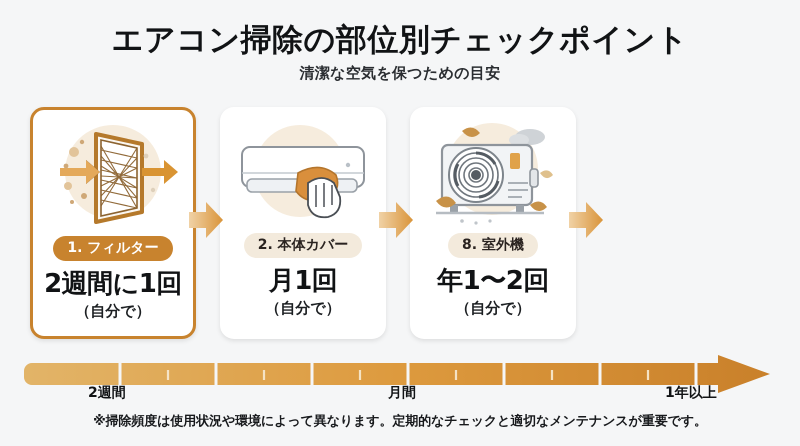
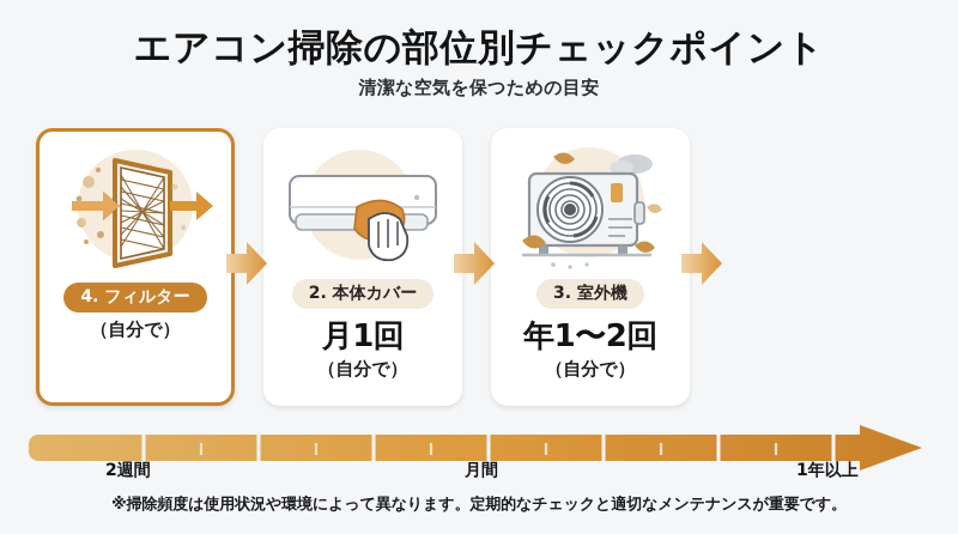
  エアコン掃除の部位別チェックポイント
  清潔な空気を保つための目安
- 1. フィルター
+ 4. フィルター
- 2週間に1回
  （自分で）
  2. 本体カバー
  月1回
  （自分で）
- 8. 室外機
+ 3. 室外機
  年1〜2回
  （自分で）
  2週間
  月間
  1年以上
  ※掃除頻度は使用状況や環境によって異なります。定期的なチェックと適切なメンテナンスが重要です。
